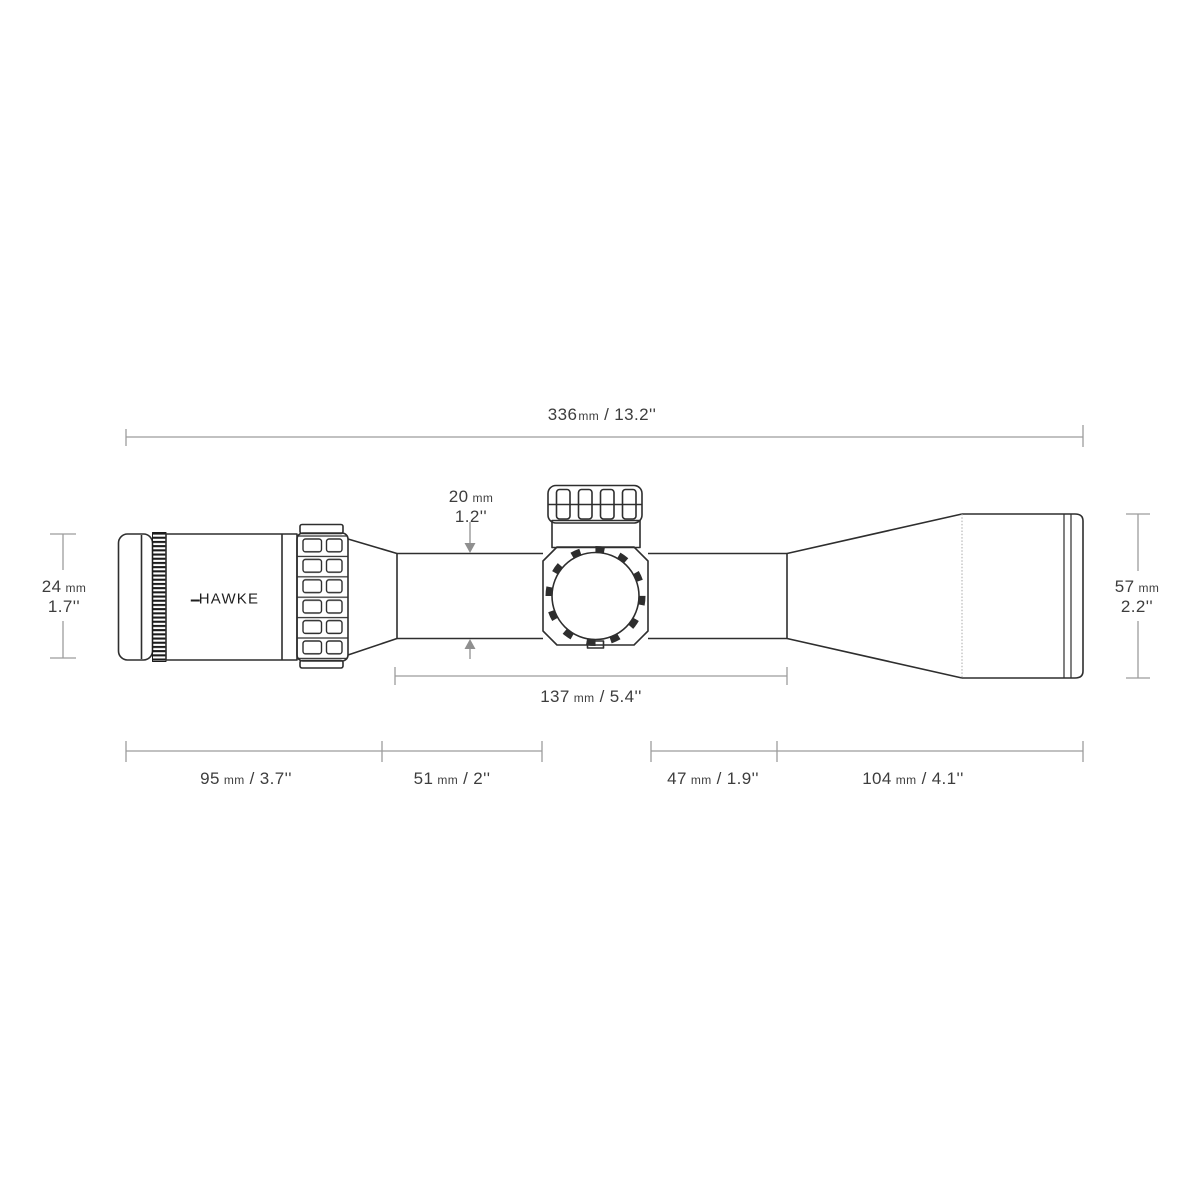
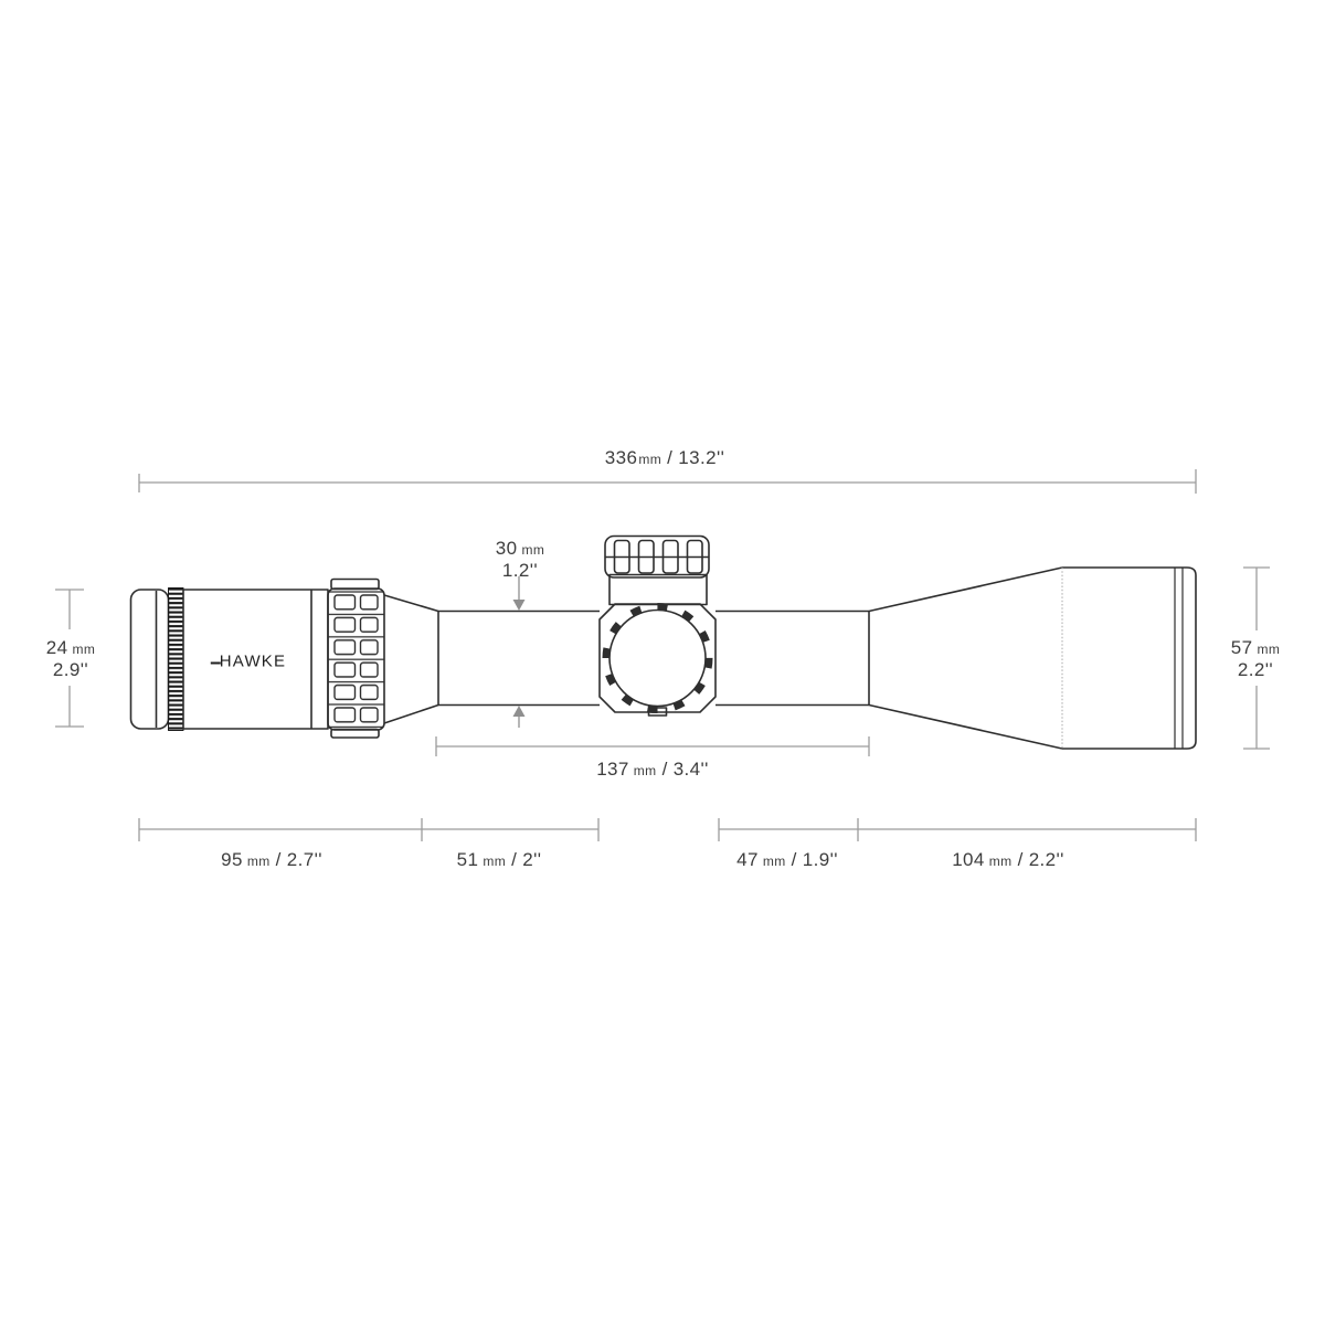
  HAWKE
  336mm / 13.2''
- 20 mm
+ 30 mm
  1.2''
  24 mm
- 1.7''
+ 2.9''
  57 mm
  2.2''
- 137 mm / 5.4''
+ 137 mm / 3.4''
- 95 mm / 3.7''
+ 95 mm / 2.7''
  51 mm / 2''
  47 mm / 1.9''
- 104 mm / 4.1''
+ 104 mm / 2.2''
